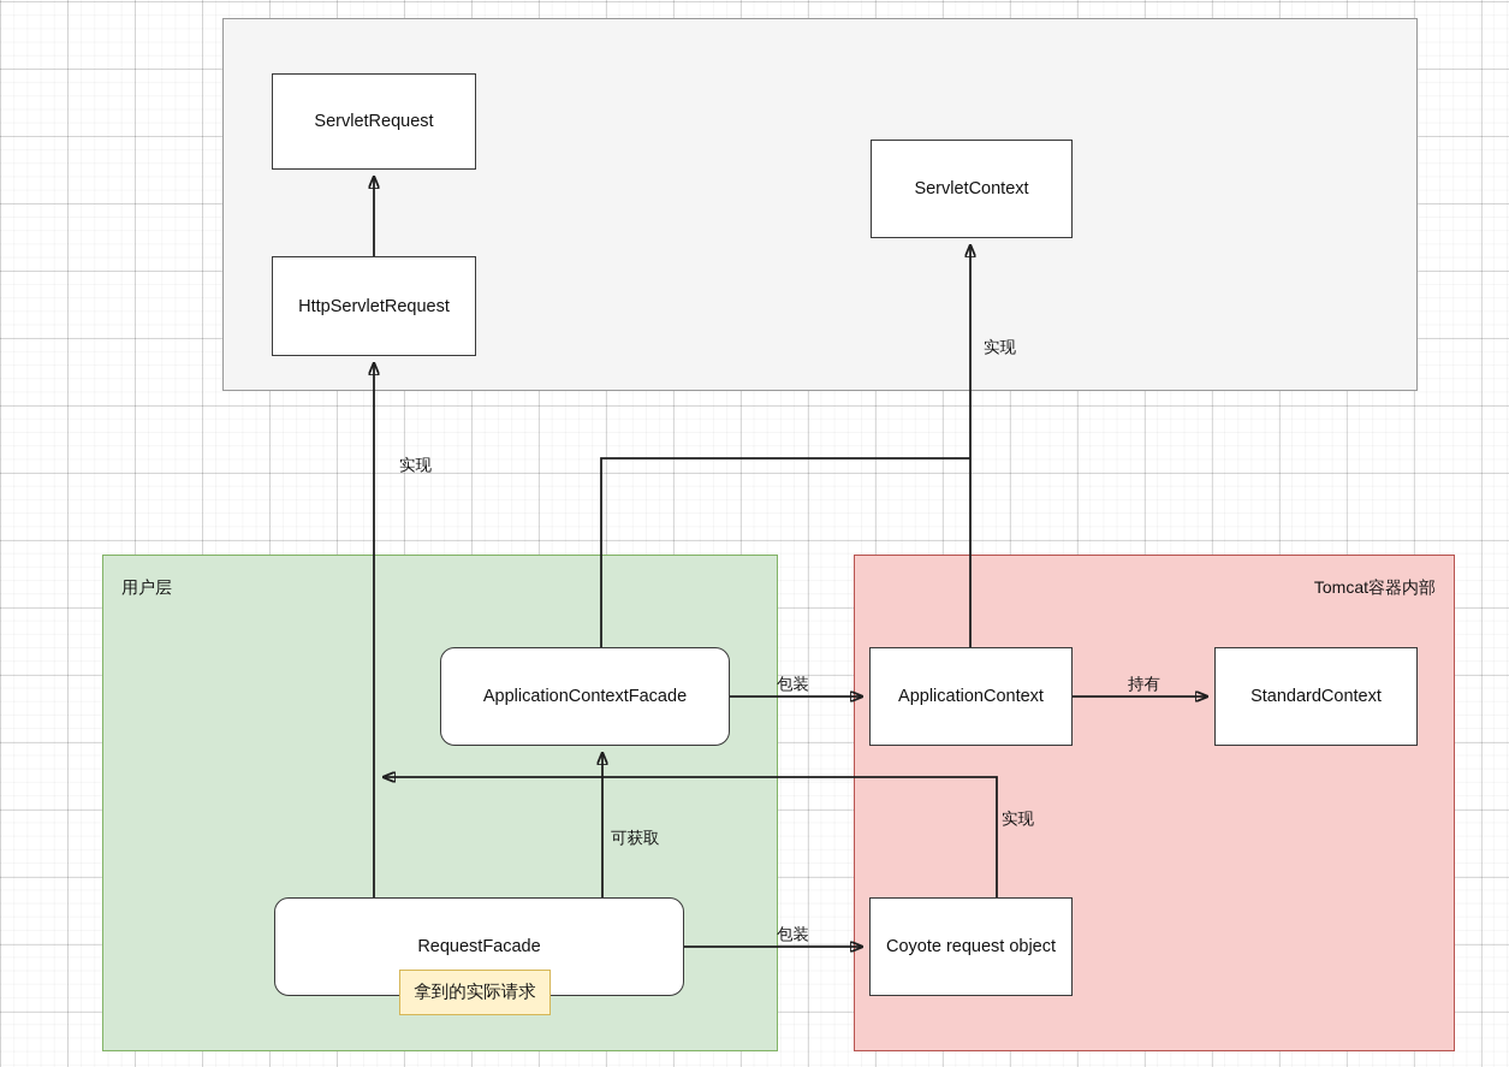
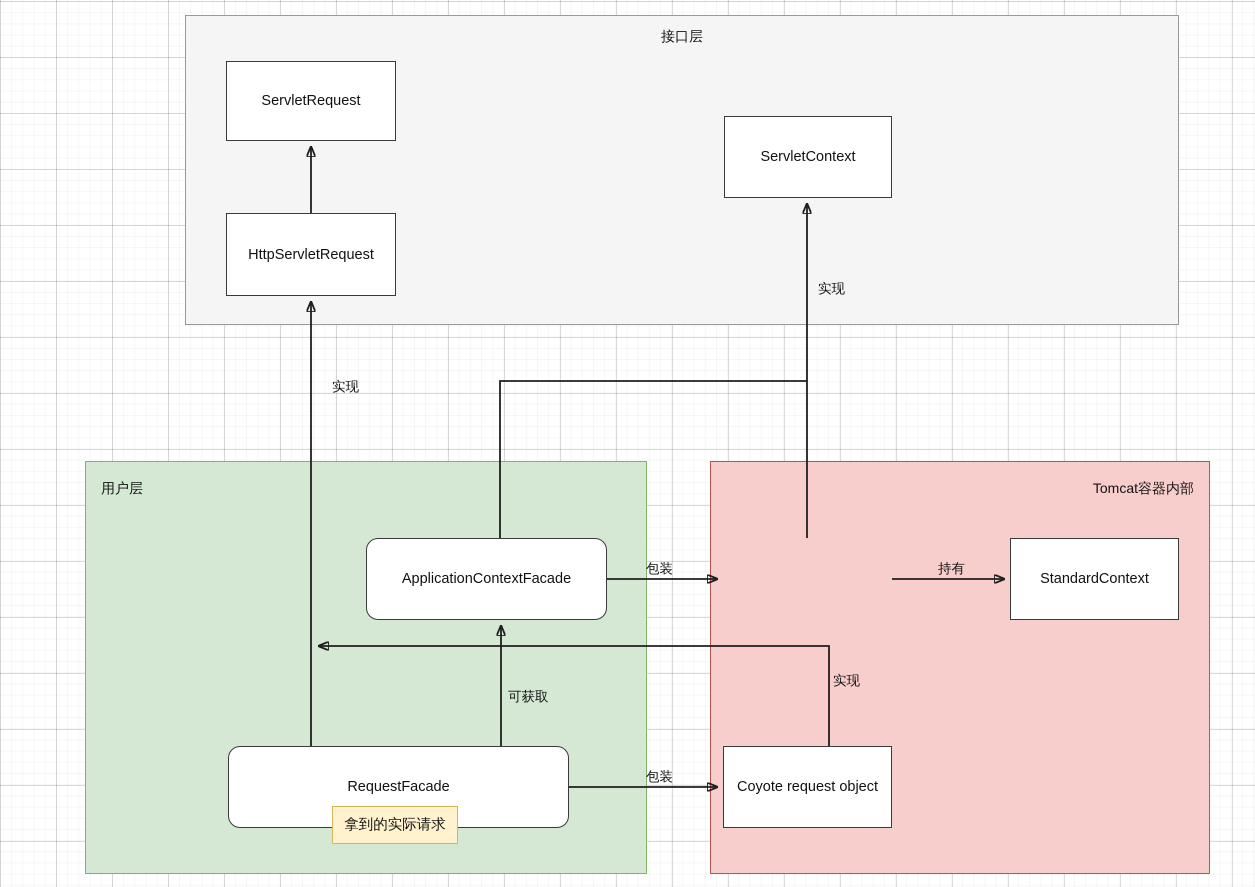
+ 接口层
  用户层
  Tomcat容器内部
  实现
  实现
  包装
  持有
  包装
  实现
  可获取
  ServletRequest
  HttpServletRequest
  ServletContext
  ApplicationContextFacade
- ApplicationContext
  StandardContext
  RequestFacade
  Coyote request object
  拿到的实际请求
